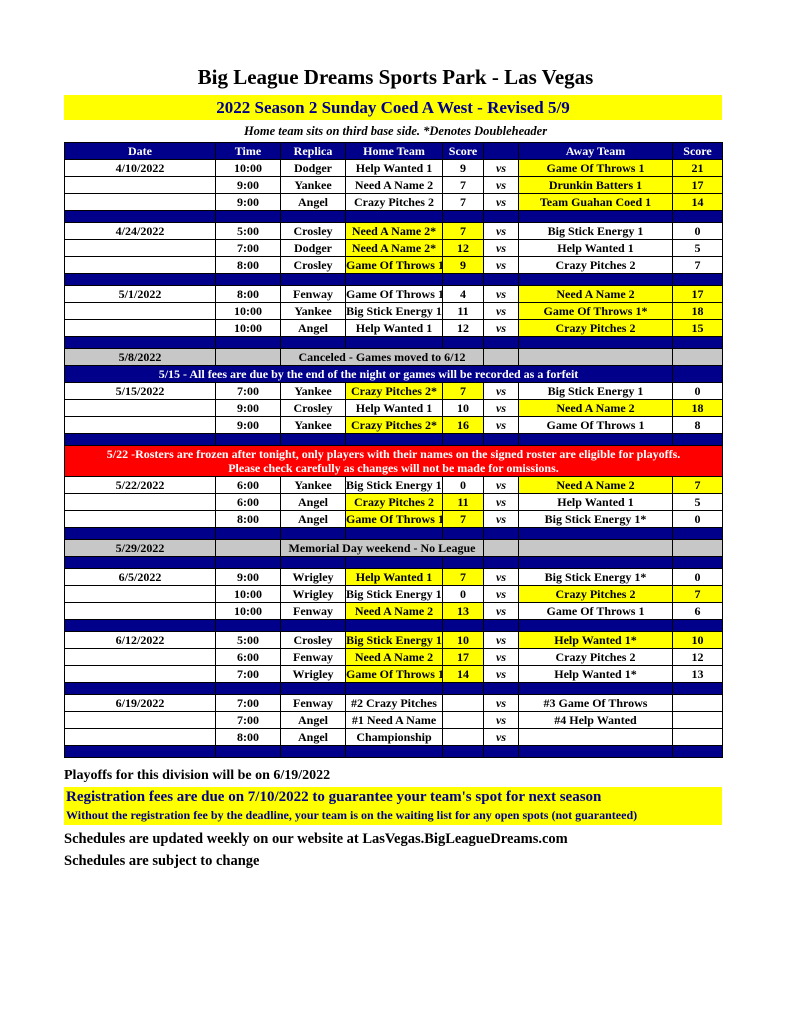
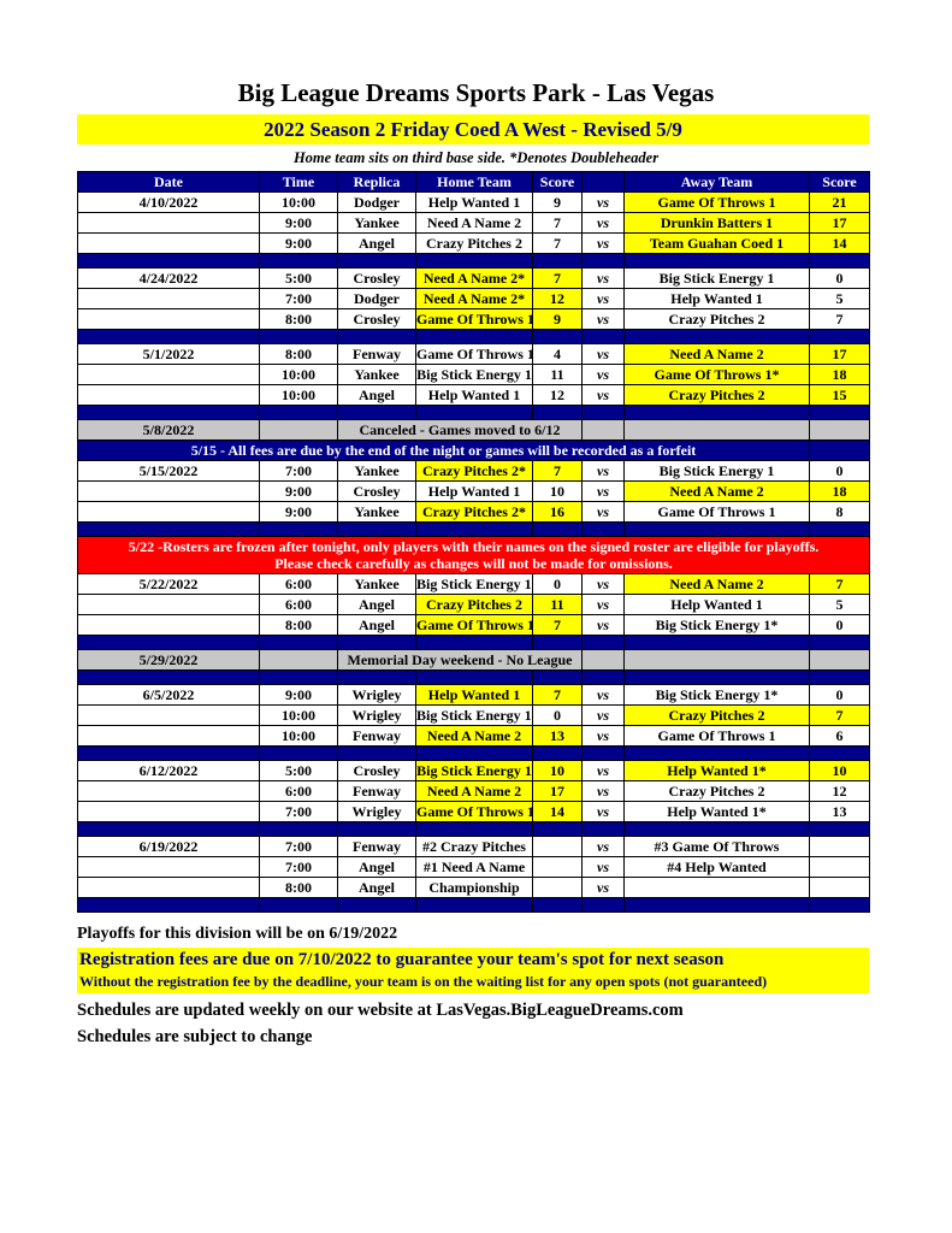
  Big League Dreams Sports Park - Las Vegas
- 2022 Season 2 Sunday Coed A West - Revised 5/9
+ 2022 Season 2 Friday Coed A West - Revised 5/9
  Home team sits on third base side. *Denotes Doubleheader
  Date	Time	Replica	Home Team	Score		Away Team	Score
  4/10/2022	10:00	Dodger	Help Wanted 1	9	vs	Game Of Throws 1	21
  	9:00	Yankee	Need A Name 2	7	vs	Drunkin Batters 1	17
  	9:00	Angel	Crazy Pitches 2	7	vs	Team Guahan Coed 1	14
  4/24/2022	5:00	Crosley	Need A Name 2*	7	vs	Big Stick Energy 1	0
  	7:00	Dodger	Need A Name 2*	12	vs	Help Wanted 1	5
  	8:00	Crosley	Game Of Throws 1	9	vs	Crazy Pitches 2	7
  5/1/2022	8:00	Fenway	Game Of Throws 1	4	vs	Need A Name 2	17
  	10:00	Yankee	Big Stick Energy 1	11	vs	Game Of Throws 1*	18
  	10:00	Angel	Help Wanted 1	12	vs	Crazy Pitches 2	15
  5/8/2022		Canceled - Games moved to 6/12
  5/15 - All fees are due by the end of the night or games will be recorded as a forfeit
  5/15/2022	7:00	Yankee	Crazy Pitches 2*	7	vs	Big Stick Energy 1	0
  	9:00	Crosley	Help Wanted 1	10	vs	Need A Name 2	18
  	9:00	Yankee	Crazy Pitches 2*	16	vs	Game Of Throws 1	8
  5/22 -Rosters are frozen after tonight, only players with their names on the signed roster are eligible for playoffs.Please check carefully as changes will not be made for omissions.
  5/22/2022	6:00	Yankee	Big Stick Energy 1	0	vs	Need A Name 2	7
  	6:00	Angel	Crazy Pitches 2	11	vs	Help Wanted 1	5
  	8:00	Angel	Game Of Throws 1	7	vs	Big Stick Energy 1*	0
  5/29/2022		Memorial Day weekend - No League
  6/5/2022	9:00	Wrigley	Help Wanted 1	7	vs	Big Stick Energy 1*	0
  	10:00	Wrigley	Big Stick Energy 1	0	vs	Crazy Pitches 2	7
  	10:00	Fenway	Need A Name 2	13	vs	Game Of Throws 1	6
  6/12/2022	5:00	Crosley	Big Stick Energy 1	10	vs	Help Wanted 1*	10
  	6:00	Fenway	Need A Name 2	17	vs	Crazy Pitches 2	12
  	7:00	Wrigley	Game Of Throws 1	14	vs	Help Wanted 1*	13
  6/19/2022	7:00	Fenway	#2 Crazy Pitches		vs	#3 Game Of Throws
  	7:00	Angel	#1 Need A Name		vs	#4 Help Wanted
  	8:00	Angel	Championship		vs
  Playoffs for this division will be on 6/19/2022
  Registration fees are due on 7/10/2022 to guarantee your team's spot for next season
  Without the registration fee by the deadline, your team is on the waiting list for any open spots (not guaranteed)
  Schedules are updated weekly on our website at LasVegas.BigLeagueDreams.com
  Schedules are subject to change
